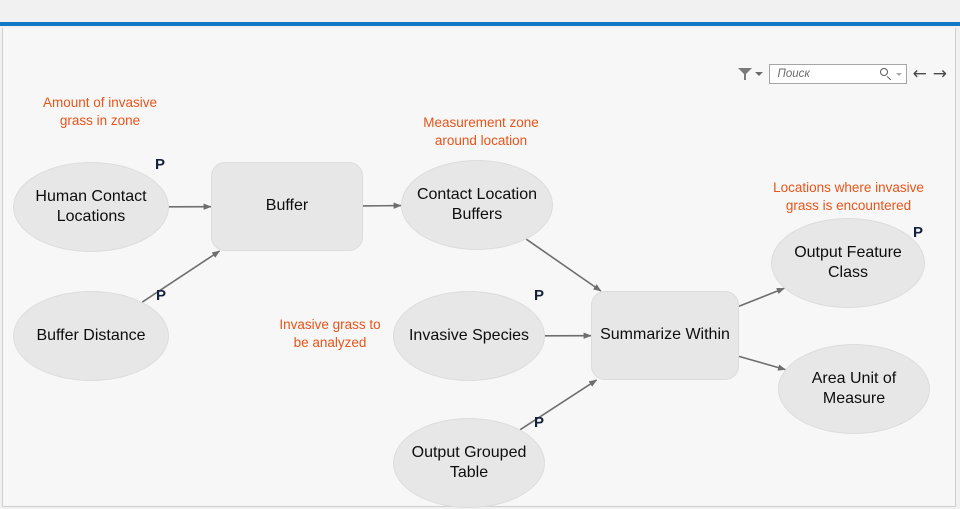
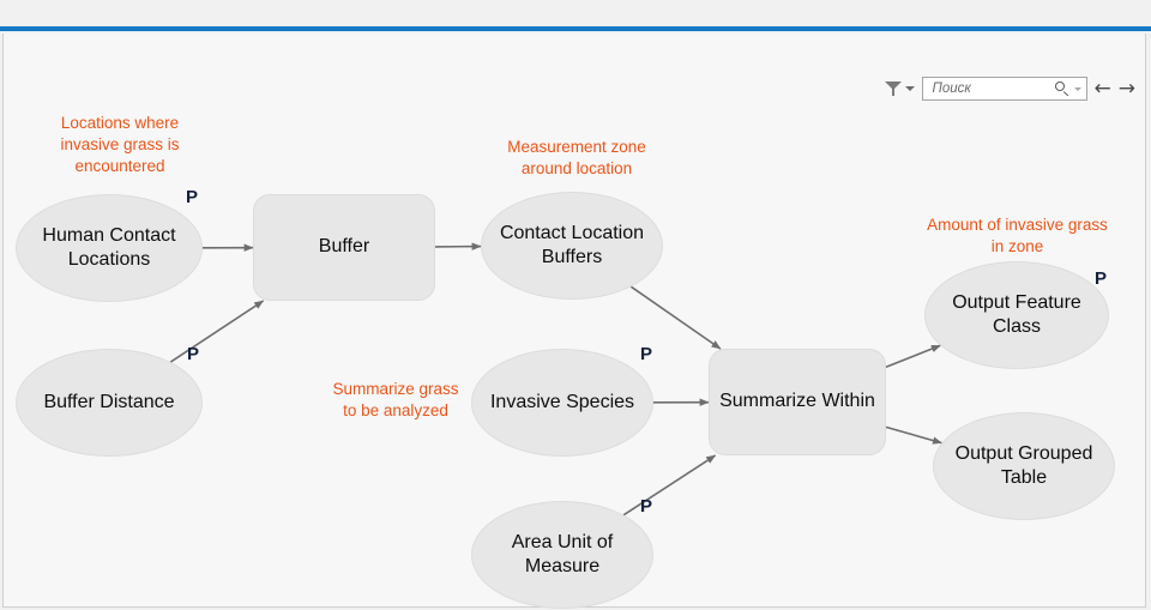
- Amount of invasive grass in zone
+ Locations where invasive grass is encountered
  Measurement zone around location
- Invasive grass to be analyzed
+ Summarize grass to be analyzed
- Locations where invasive grass is encountered
+ Amount of invasive grass in zone
  Human Contact Locations
  Buffer Distance
  Contact Location Buffers
  Invasive Species
- Output Grouped Table
+ Area Unit of Measure
  Output Feature Class
- Area Unit of Measure
+ Output Grouped Table
  Buffer
  Summarize Within
  P
  P
  P
  P
  P
  Поиск
  ←
  →
